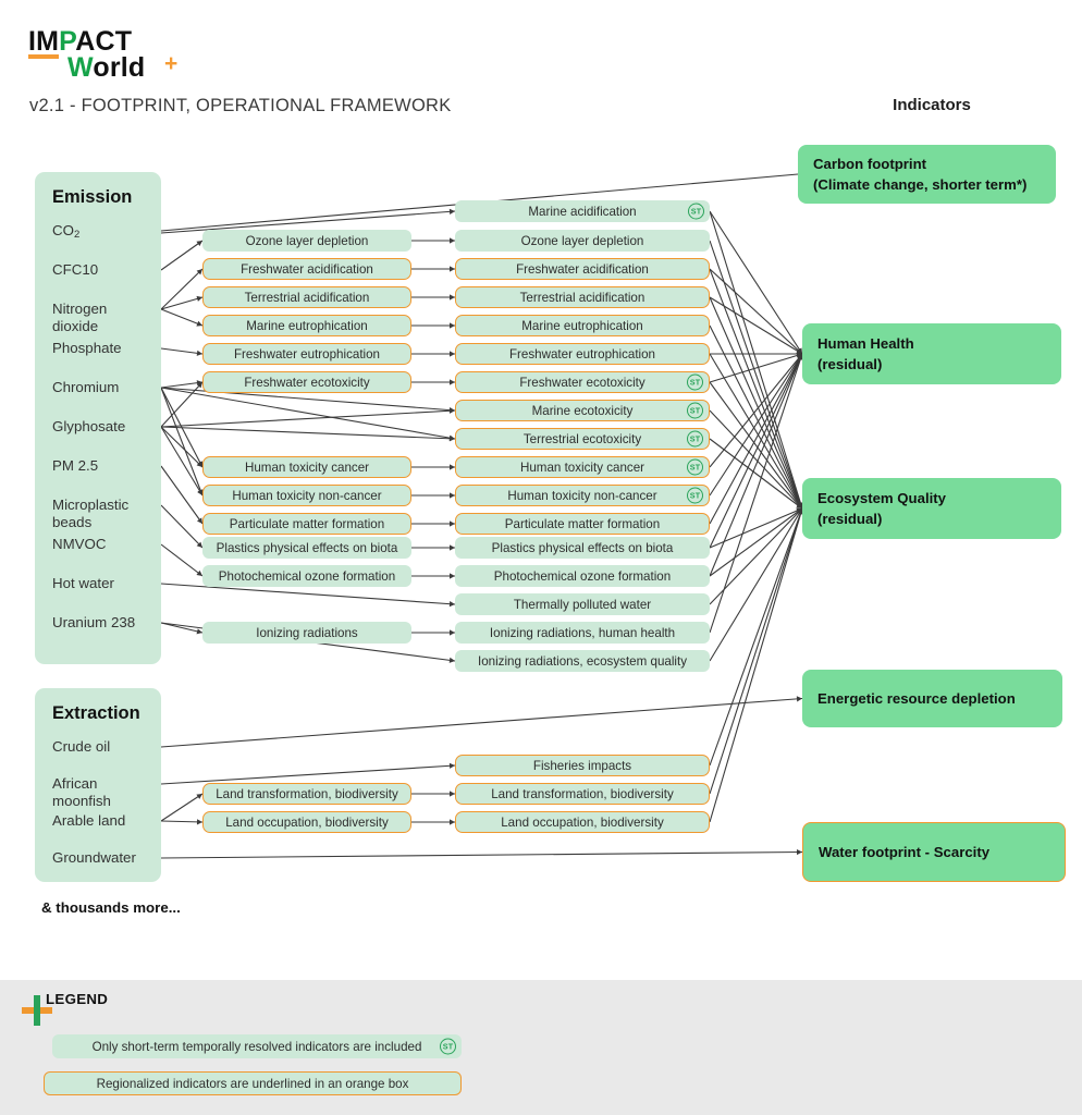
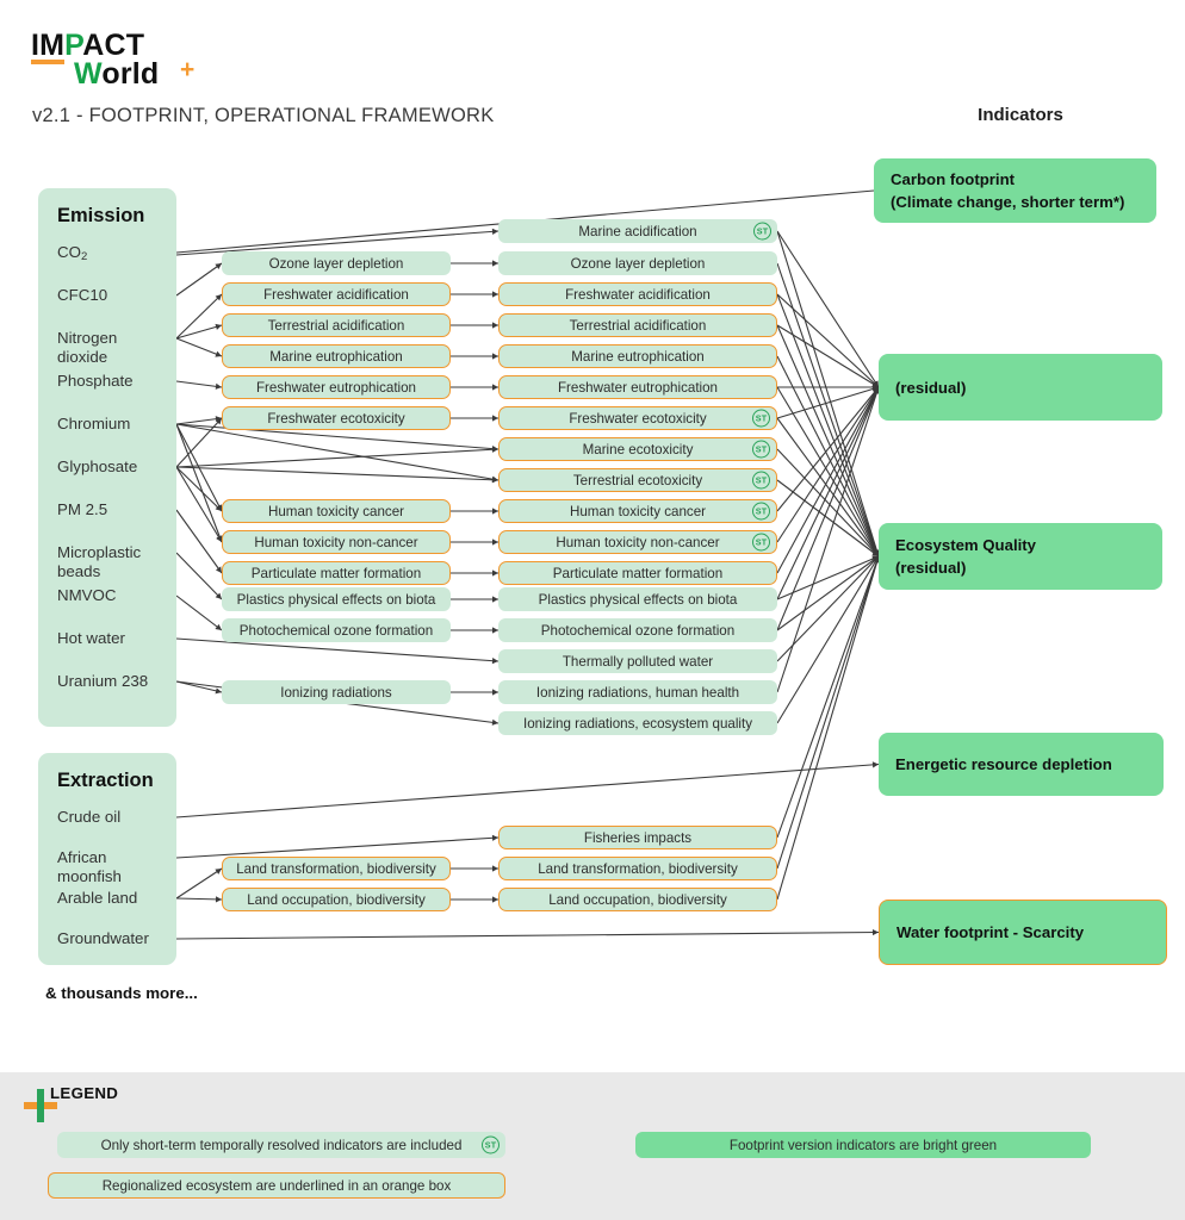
  IMPACT
  World
  +
  v2.1 - FOOTPRINT, OPERATIONAL FRAMEWORK
  Indicators
  Emission
  CO2
  CFC10
  Nitrogen dioxide
  Phosphate
  Chromium
  Glyphosate
  PM 2.5
  Microplastic beads
  NMVOC
  Hot water
  Uranium 238
  Extraction
  Crude oil
  African moonfish
  Arable land
  Groundwater
  Ozone layer depletion
  Freshwater acidification
  Terrestrial acidification
  Marine eutrophication
  Freshwater eutrophication
  Freshwater ecotoxicity
  Human toxicity cancer
  Human toxicity non-cancer
  Particulate matter formation
  Plastics physical effects on biota
  Photochemical ozone formation
  Ionizing radiations
  Land transformation, biodiversity
  Land occupation, biodiversity
  Marine acidification
  ST
  Ozone layer depletion
  Freshwater acidification
  Terrestrial acidification
  Marine eutrophication
  Freshwater eutrophication
  Freshwater ecotoxicity
  ST
  Marine ecotoxicity
  ST
  Terrestrial ecotoxicity
  ST
  Human toxicity cancer
  ST
  Human toxicity non-cancer
  ST
  Particulate matter formation
  Plastics physical effects on biota
  Photochemical ozone formation
  Thermally polluted water
  Ionizing radiations, human health
  Ionizing radiations, ecosystem quality
  Fisheries impacts
  Land transformation, biodiversity
  Land occupation, biodiversity
  Carbon footprint
  (Climate change, shorter term*)
- Human Health
  (residual)
  Ecosystem Quality
  (residual)
  Energetic resource depletion
  Water footprint - Scarcity
  LEGEND
  Only short-term temporally resolved indicators are included
  ST
- Regionalized indicators are underlined in an orange box
+ Regionalized ecosystem are underlined in an orange box
+ Footprint version indicators are bright green
  & thousands more...
